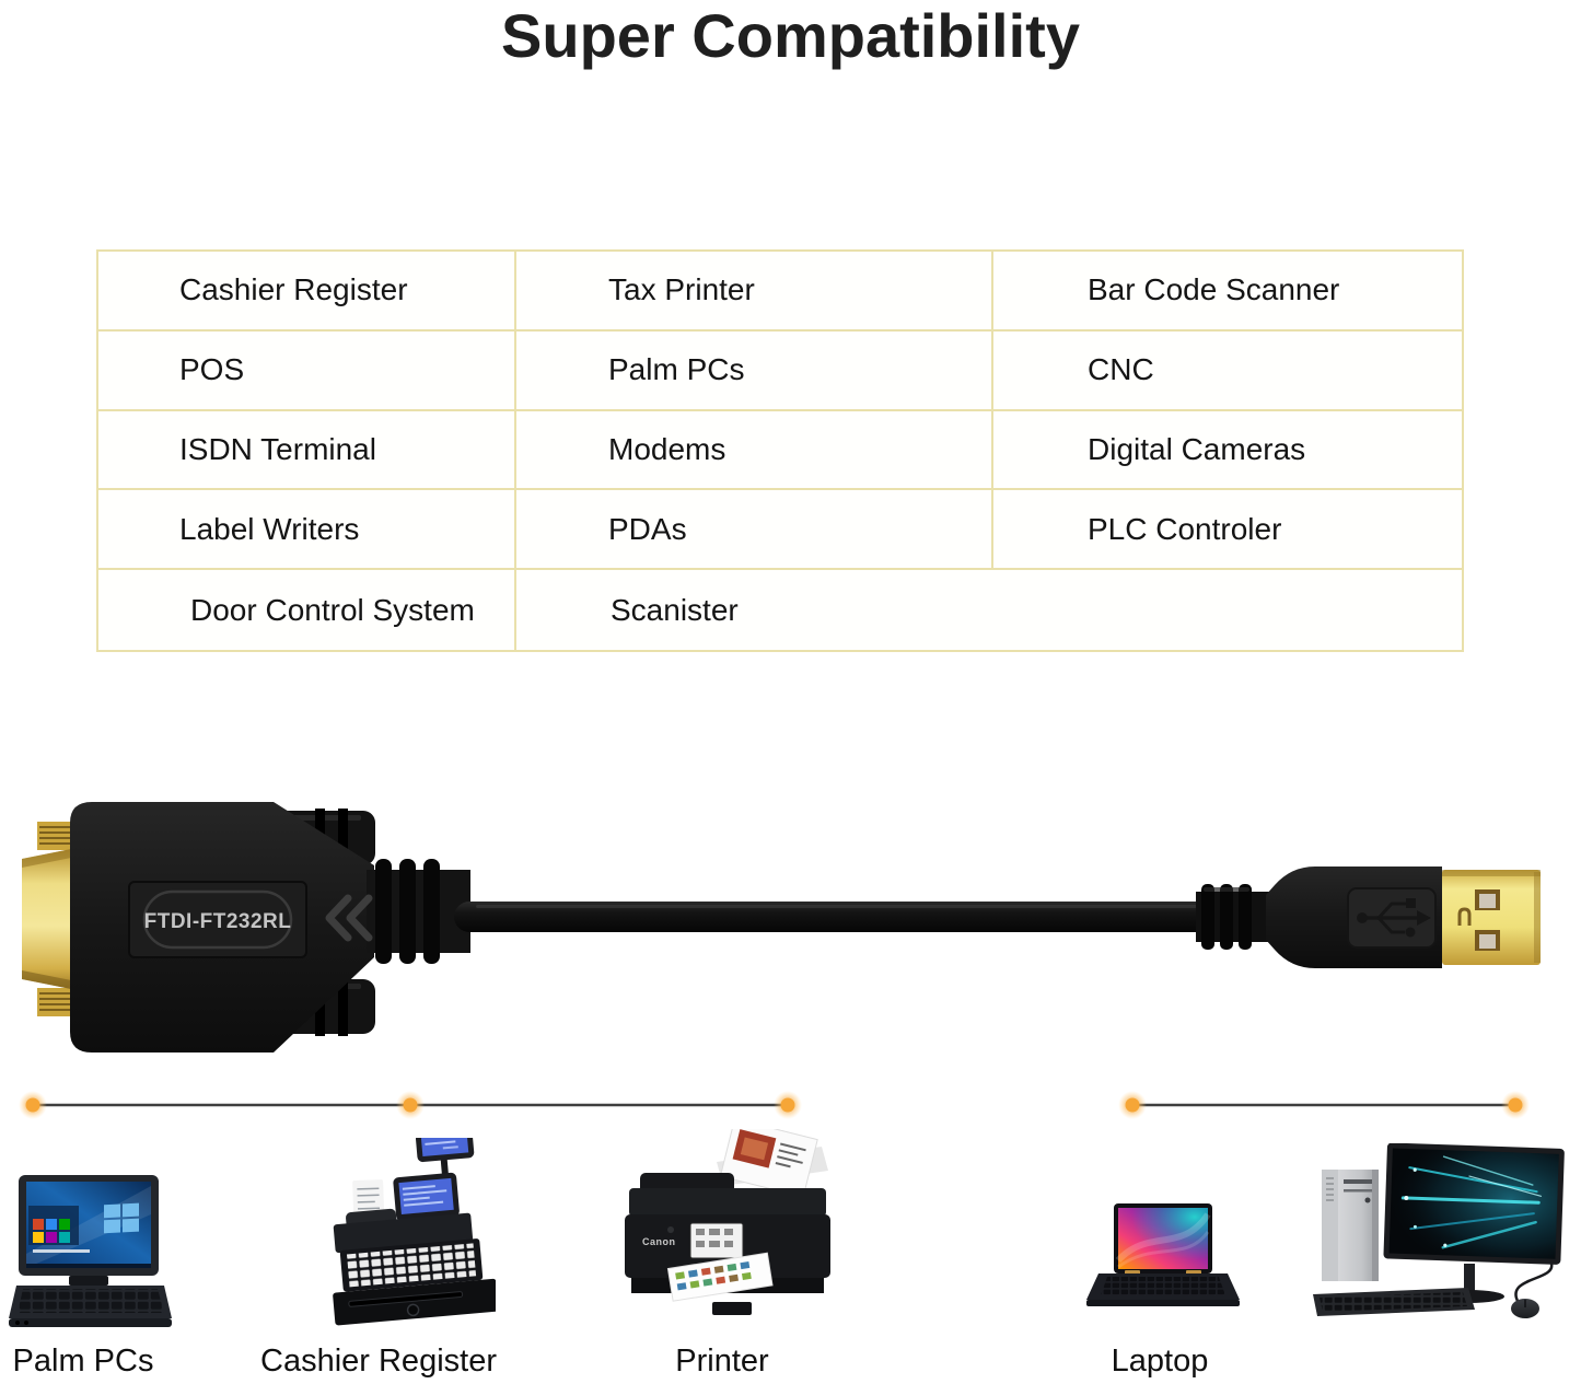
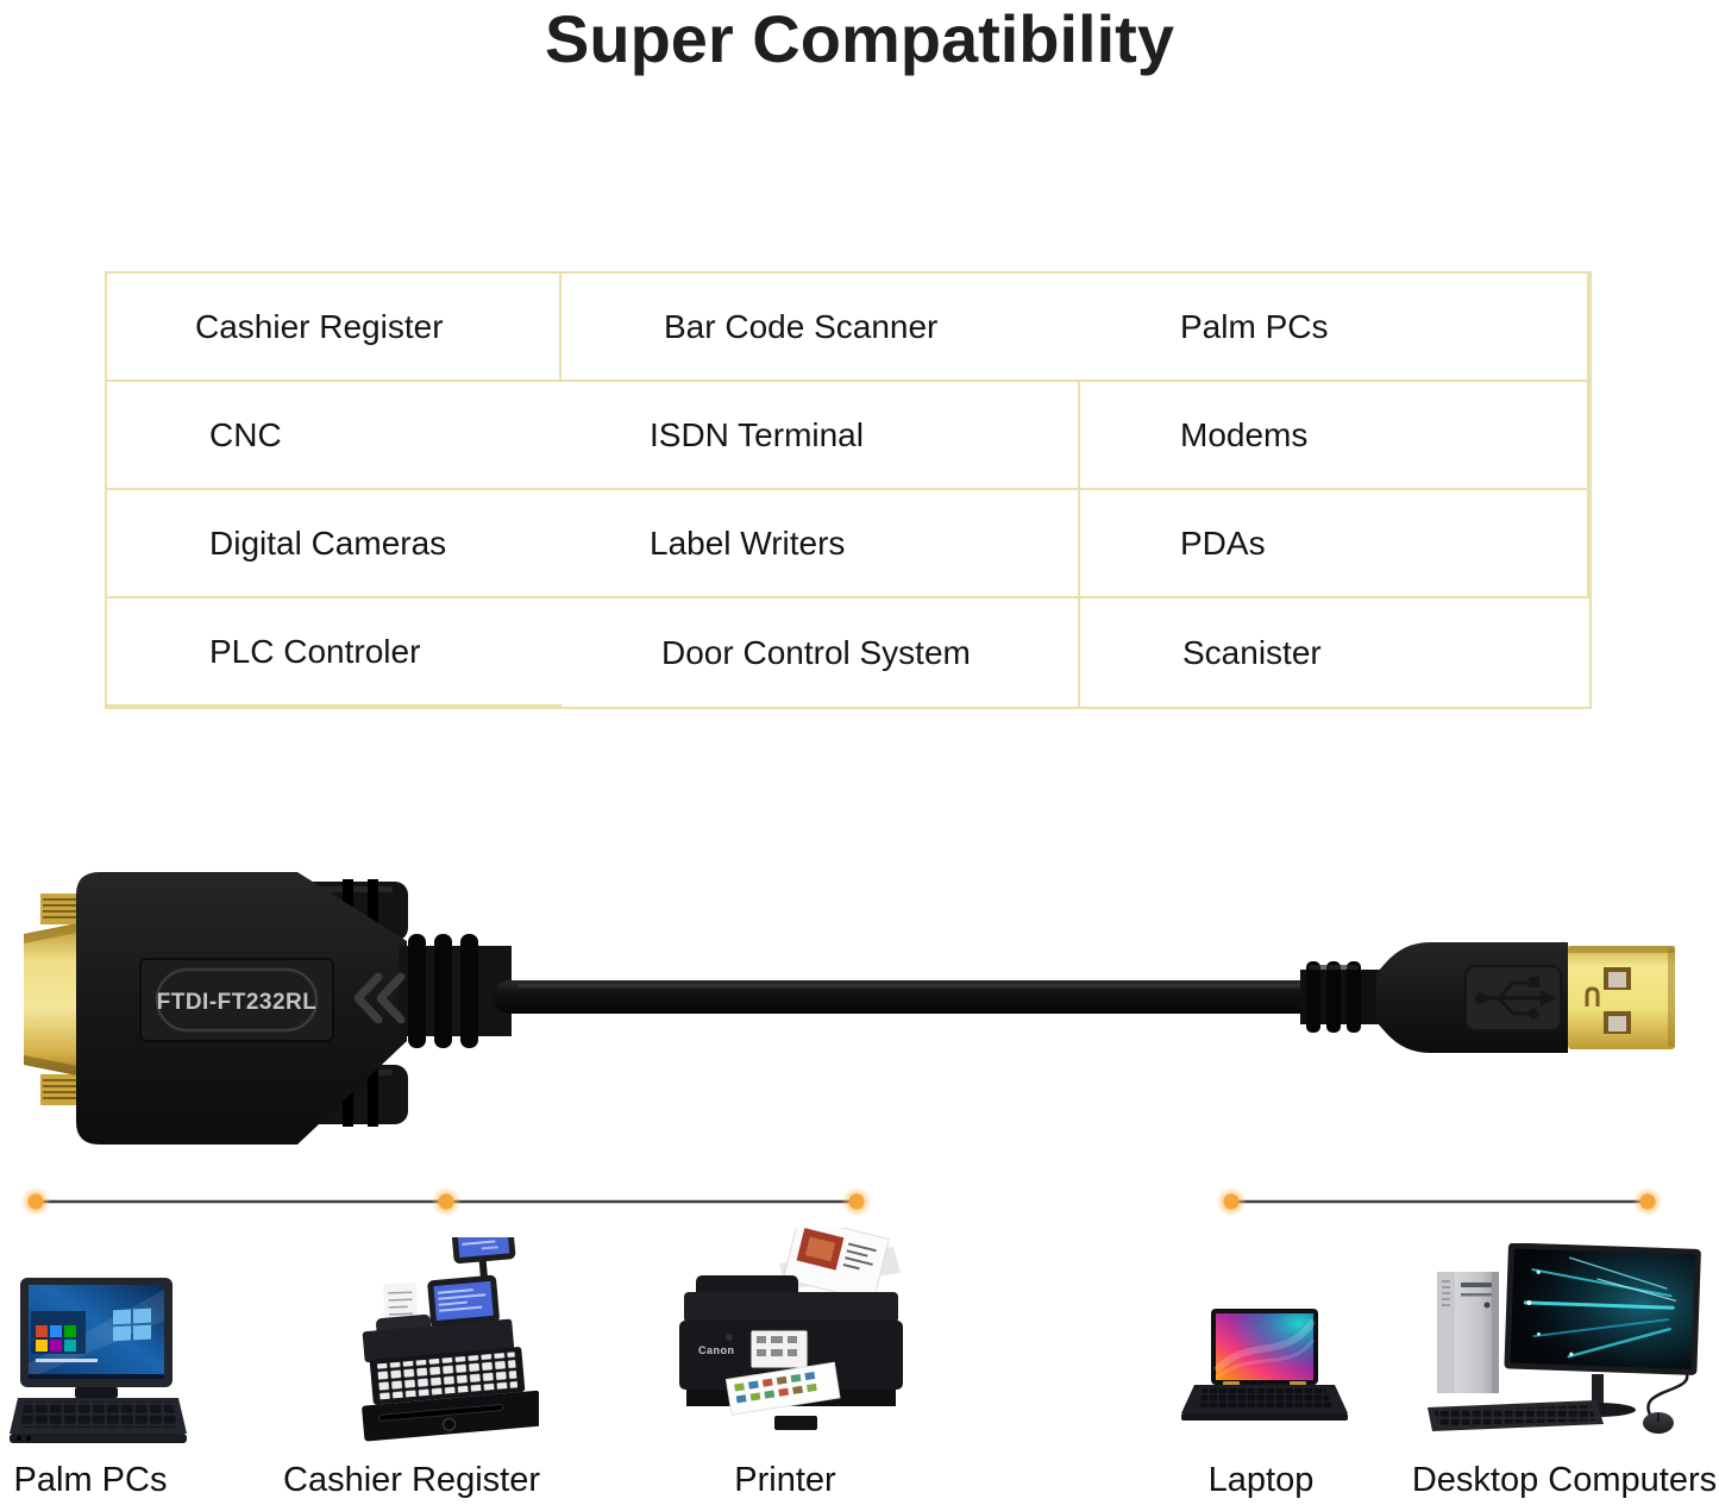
  Super Compatibility
  Cashier Register
- Tax Printer
  Bar Code Scanner
- POS
  Palm PCs
  CNC
  ISDN Terminal
  Modems
  Digital Cameras
  Label Writers
  PDAs
  PLC Controler
  Door Control System
  Scanister
  FTDI-FT232RL
  Canon
  Palm PCs
  Cashier Register
  Printer
  Laptop
+ Desktop Computers
